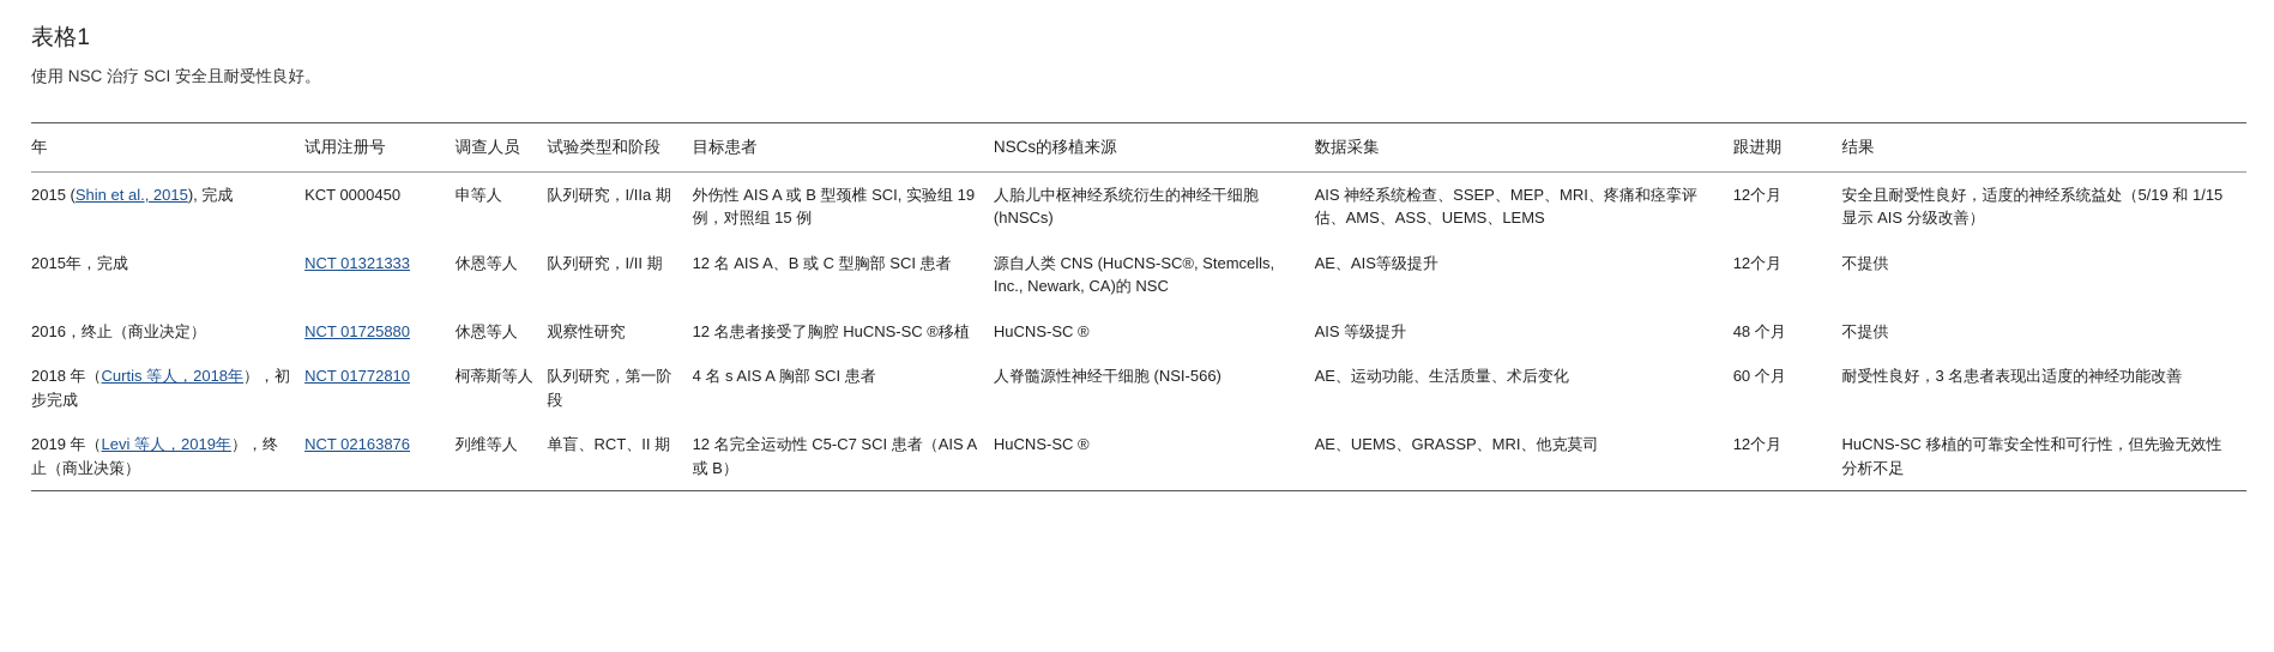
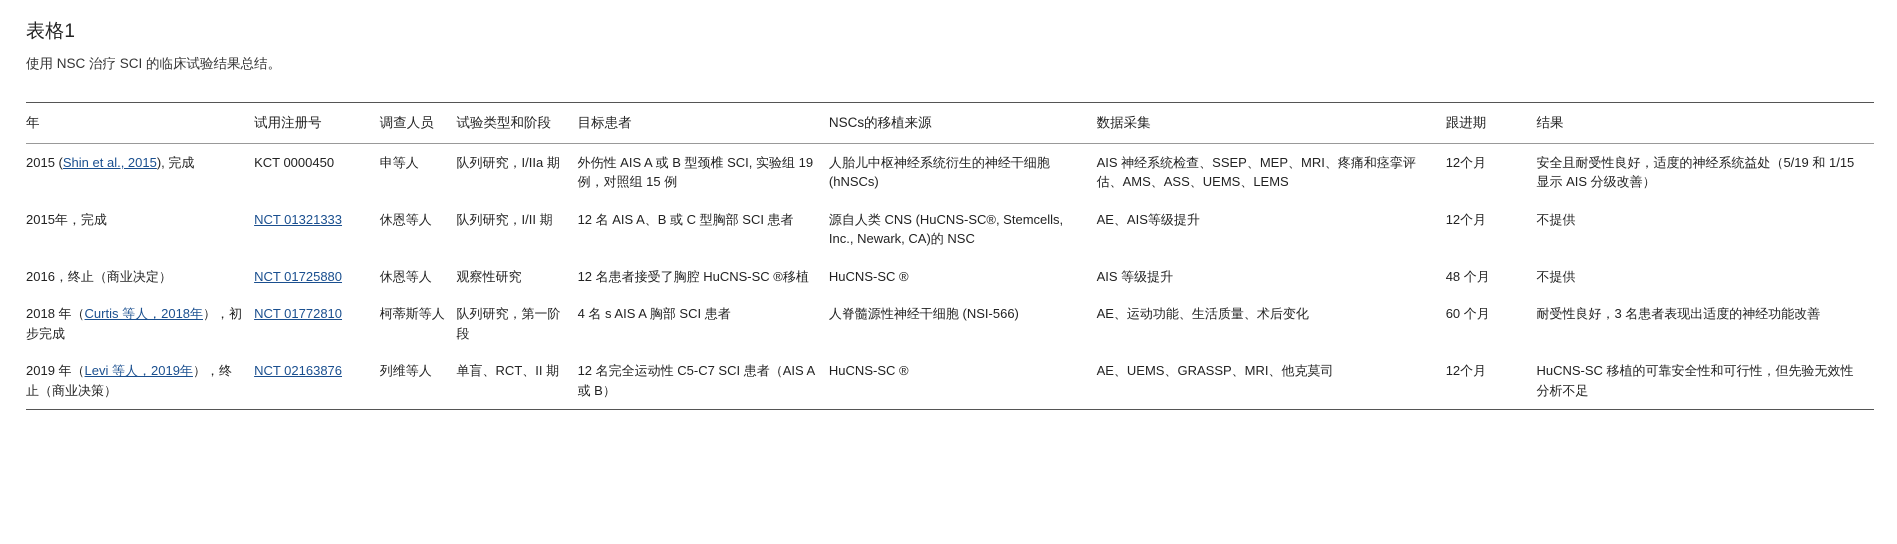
  表格1
- 使用 NSC 治疗 SCI 安全且耐受性良好。
+ 使用 NSC 治疗 SCI 的临床试验结果总结。
  年	试用注册号	调查人员	试验类型和阶段	目标患者	NSCs的移植来源	数据采集	跟进期	结果
  2015 (Shin et al., 2015), 完成	KCT 0000450	申等人	队列研究，I/IIa 期	外伤性 AIS A 或 B 型颈椎 SCI, 实验组 19 例，对照组 15 例	人胎儿中枢神经系统衍生的神经干细胞 (hNSCs)	AIS 神经系统检查、SSEP、MEP、MRI、疼痛和痉挛评估、AMS、ASS、UEMS、LEMS	12个月	安全且耐受性良好，适度的神经系统益处（5/19 和 1/15 显示 AIS 分级改善）
  2015年，完成	NCT 01321333	休恩等人	队列研究，I/II 期	12 名 AIS A、B 或 C 型胸部 SCI 患者	源自人类 CNS (HuCNS-SC®, Stemcells, Inc., Newark, CA)的 NSC	AE、AIS等级提升	12个月	不提供
  2016，终止（商业决定）	NCT 01725880	休恩等人	观察性研究	12 名患者接受了胸腔 HuCNS-SC ®移植	HuCNS-SC ®	AIS 等级提升	48 个月	不提供
  2018 年（Curtis 等人，2018年），初步完成	NCT 01772810	柯蒂斯等人	队列研究，第一阶段	4 名 s AIS A 胸部 SCI 患者	人脊髓源性神经干细胞 (NSI-566)	AE、运动功能、生活质量、术后变化	60 个月	耐受性良好，3 名患者表现出适度的神经功能改善
  2019 年（Levi 等人，2019年），终止（商业决策）	NCT 02163876	列维等人	单盲、RCT、II 期	12 名完全运动性 C5-C7 SCI 患者（AIS A 或 B）	HuCNS-SC ®	AE、UEMS、GRASSP、MRI、他克莫司	12个月	HuCNS-SC 移植的可靠安全性和可行性，但先验无效性分析不足
